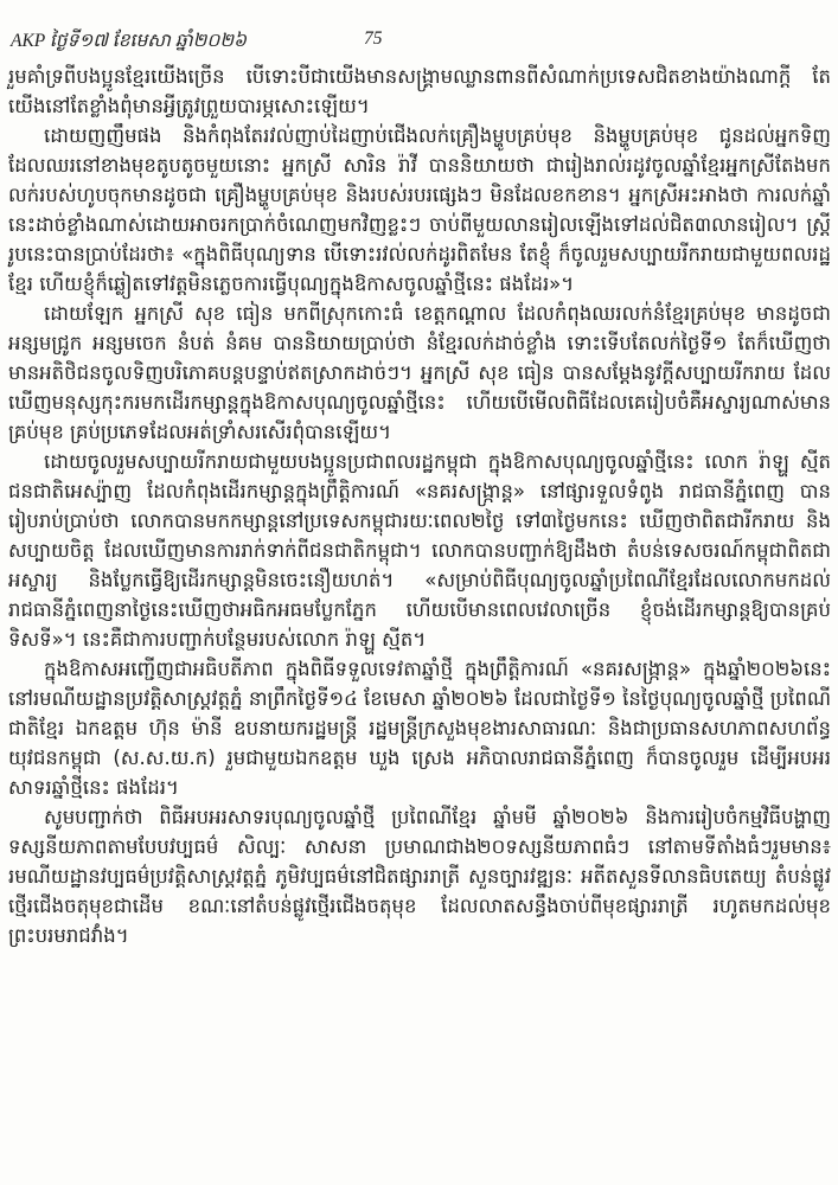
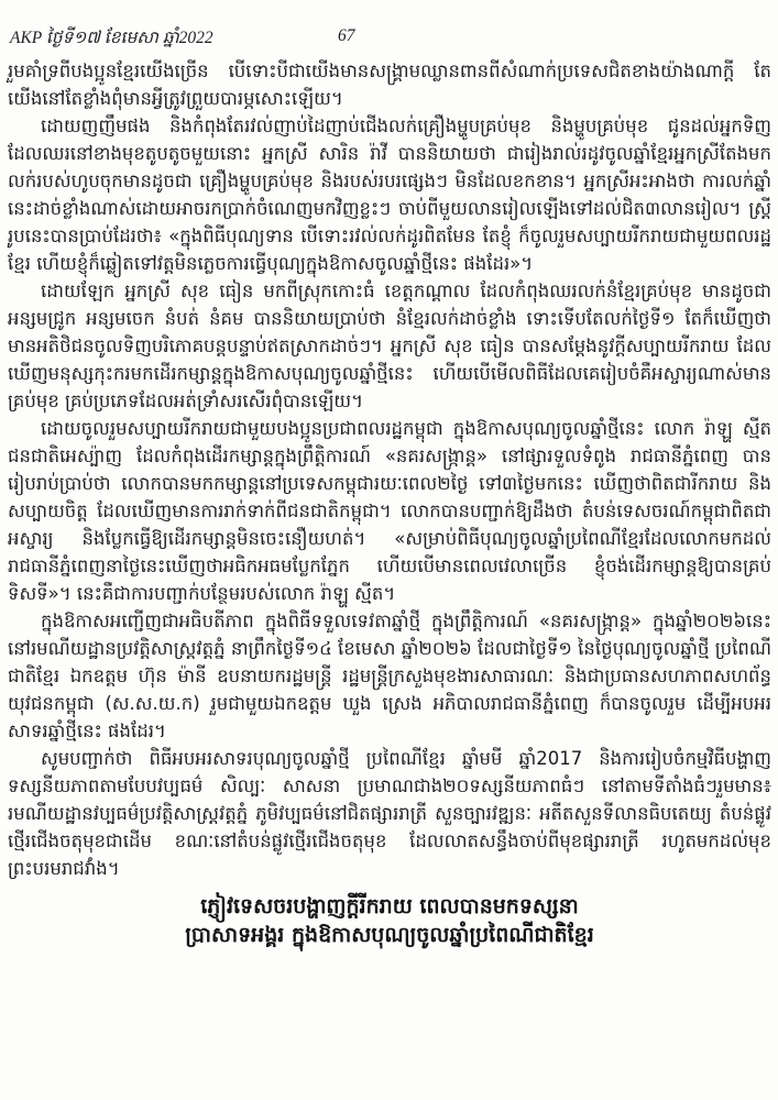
- AKP ថ្ងៃទី១៧ ខែមេសា ឆ្នាំ២០២៦
+ AKP ថ្ងៃទី១៧ ខែមេសា ឆ្នាំ2022
- 75
+ 67
  រួមគាំទ្រពីបងប្អូនខ្មែរយើងច្រើន បើទោះបីជាយើងមានសង្គ្រាមឈ្លានពានពីសំណាក់ប្រទេសជិតខាងយ៉ាងណាក្ដី តែយើងនៅតែខ្លាំងពុំមានអ្វីត្រូវព្រួយបារម្ភសោះឡើយ។
  ដោយញញឹមផង និងកំពុងតែរវល់ញាប់ដៃញាប់ជើងលក់គ្រឿងម្ហូបគ្រប់មុខ និងម្ហូបគ្រប់មុខ ជូនដល់អ្នកទិញដែលឈរនៅខាងមុខតូបតូចមួយនោះ អ្នកស្រី សារិន រ៉ាវី បាននិយាយថា ជារៀងរាល់រដូវចូលឆ្នាំខ្មែរអ្នកស្រីតែងមកលក់របស់ហូបចុកមានដូចជា គ្រឿងម្ហូបគ្រប់មុខ និងរបស់របរផ្សេងៗ មិនដែលខកខាន។ អ្នកស្រីអះអាងថា ការលក់ឆ្នាំនេះដាច់ខ្លាំងណាស់ដោយអាចរកប្រាក់ចំណេញមកវិញខ្លះៗ ចាប់ពីមួយលានរៀលឡើងទៅដល់ជិត៣លានរៀល។ ស្ត្រីរូបនេះបានប្រាប់ដែរថា៖ «ក្នុងពិធីបុណ្យទាន បើទោះរវល់លក់ដូរពិតមែន តែខ្ញុំ ក៏ចូលរួមសប្បាយរីករាយជាមួយពលរដ្ឋខ្មែរ ហើយខ្ញុំក៏ឆ្លៀតទៅវត្តមិនភ្លេចការធ្វើបុណ្យក្នុងឱកាសចូលឆ្នាំថ្មីនេះ ផងដែរ»។
  ដោយឡែក អ្នកស្រី សុខ ធៀន មកពីស្រុកកោះធំ ខេត្តកណ្ដាល ដែលកំពុងឈរលក់នំខ្មែរគ្រប់មុខ មានដូចជាអន្សមជ្រូក អន្សមចេក នំបត់ នំគម បាននិយាយប្រាប់ថា នំខ្មែរលក់ដាច់ខ្លាំង ទោះទើបតែលក់ថ្ងៃទី១ តែក៏ឃើញថាមានអតិថិជនចូលទិញបរិភោគបន្តបន្ទាប់ឥតស្រាកដាច់ៗ។ អ្នកស្រី សុខ ធៀន បានសម្ដែងនូវក្ដីសប្បាយរីករាយ ដែលឃើញមនុស្សកុះករមកដើរកម្សាន្តក្នុងឱកាសបុណ្យចូលឆ្នាំថ្មីនេះ ហើយបើមើលពិធីដែលគេរៀបចំគឺអស្ចារ្យណាស់មានគ្រប់មុខ គ្រប់ប្រភេទដែលអត់ទ្រាំសរសើរពុំបានឡើយ។
  ដោយចូលរួមសប្បាយរីករាយជាមួយបងប្អូនប្រជាពលរដ្ឋកម្ពុជា ក្នុងឱកាសបុណ្យចូលឆ្នាំថ្មីនេះ លោក រ៉ាឡ្ហ ស្មីត ជនជាតិអេស្ប៉ាញ ដែលកំពុងដើរកម្សាន្តក្នុងព្រឹត្តិការណ៍ «នគរសង្ក្រាន្ត» នៅផ្សារទួលទំពូង រាជធានីភ្នំពេញ បានរៀបរាប់ប្រាប់ថា លោកបានមកកម្សាន្តនៅប្រទេសកម្ពុជារយៈពេល២ថ្ងៃ ទៅ៣ថ្ងៃមកនេះ ឃើញថាពិតជារីករាយ និងសប្បាយចិត្ត ដែលឃើញមានការរាក់ទាក់ពីជនជាតិកម្ពុជា។ លោកបានបញ្ជាក់ឱ្យដឹងថា តំបន់ទេសចរណ៍កម្ពុជាពិតជាអស្ចារ្យ និងប្លែកធ្វើឱ្យដើរកម្សាន្តមិនចេះនឿយហត់។ «សម្រាប់ពិធីបុណ្យចូលឆ្នាំប្រពៃណីខ្មែរដែលលោកមកដល់រាជធានីភ្នំពេញនាថ្ងៃនេះឃើញថាអធិកអធមប្លែកភ្នែក ហើយបើមានពេលវេលាច្រើន ខ្ញុំចង់ដើរកម្សាន្តឱ្យបានគ្រប់ទិសទី»។ នេះគឺជាការបញ្ជាក់បន្ថែមរបស់លោក រ៉ាឡ្ហ ស្មីត។
  ក្នុងឱកាសអញ្ជើញជាអធិបតីភាព ក្នុងពិធីទទួលទេវតាឆ្នាំថ្មី ក្នុងព្រឹត្តិការណ៍ «នគរសង្ក្រាន្ត» ក្នុងឆ្នាំ២០២៦នេះ នៅរមណីយដ្ឋានប្រវត្តិសាស្ត្រវត្តភ្នំ នាព្រឹកថ្ងៃទី១៤ ខែមេសា ឆ្នាំ២០២៦ ដែលជាថ្ងៃទី១ នៃថ្ងៃបុណ្យចូលឆ្នាំថ្មី ប្រពៃណីជាតិខ្មែរ ឯកឧត្តម ហ៊ុន ម៉ានី ឧបនាយករដ្ឋមន្ត្រី រដ្ឋមន្ត្រីក្រសួងមុខងារសាធារណៈ និងជាប្រធានសហភាពសហព័ន្ធយុវជនកម្ពុជា (ស.ស.យ.ក) រួមជាមួយឯកឧត្តម ឃួង ស្រេង អភិបាលរាជធានីភ្នំពេញ ក៏បានចូលរួម ដើម្បីអបអរសាទរឆ្នាំថ្មីនេះ ផងដែរ។
- សូមបញ្ជាក់ថា ពិធីអបអរសាទរបុណ្យចូលឆ្នាំថ្មី ប្រពៃណីខ្មែរ ឆ្នាំមមី ឆ្នាំ២០២៦ និងការរៀបចំកម្មវិធីបង្ហាញទស្សនីយភាពតាមបែបវប្បធម៌ សិល្បៈ សាសនា ប្រមាណជាង២០ទស្សនីយភាពធំៗ នៅតាមទីតាំងធំៗរួមមាន៖ រមណីយដ្ឋានវប្បធម៌ប្រវត្តិសាស្ត្រវត្តភ្នំ ភូមិវប្បធម៌នៅជិតផ្សាររាត្រី សួនច្បារវឌ្ឍនៈ អតីតសួនទីលានធិបតេយ្យ តំបន់ផ្លូវថ្មើរជើងចតុមុខជាដើម ខណៈនៅតំបន់ផ្លូវថ្មើរជើងចតុមុខ ដែលលាតសន្ធឹងចាប់ពីមុខផ្សាររាត្រី រហូតមកដល់មុខព្រះបរមរាជវាំង។
+ សូមបញ្ជាក់ថា ពិធីអបអរសាទរបុណ្យចូលឆ្នាំថ្មី ប្រពៃណីខ្មែរ ឆ្នាំមមី ឆ្នាំ2017 និងការរៀបចំកម្មវិធីបង្ហាញទស្សនីយភាពតាមបែបវប្បធម៌ សិល្បៈ សាសនា ប្រមាណជាង២០ទស្សនីយភាពធំៗ នៅតាមទីតាំងធំៗរួមមាន៖ រមណីយដ្ឋានវប្បធម៌ប្រវត្តិសាស្ត្រវត្តភ្នំ ភូមិវប្បធម៌នៅជិតផ្សាររាត្រី សួនច្បារវឌ្ឍនៈ អតីតសួនទីលានធិបតេយ្យ តំបន់ផ្លូវថ្មើរជើងចតុមុខជាដើម ខណៈនៅតំបន់ផ្លូវថ្មើរជើងចតុមុខ ដែលលាតសន្ធឹងចាប់ពីមុខផ្សាររាត្រី រហូតមកដល់មុខព្រះបរមរាជវាំង។
+ ភ្ញៀវទេសចរបង្ហាញក្ដីរីករាយ ពេលបានមកទស្សនា
+ ប្រាសាទអង្គរ ក្នុងឱកាសបុណ្យចូលឆ្នាំប្រពៃណីជាតិខ្មែរ
